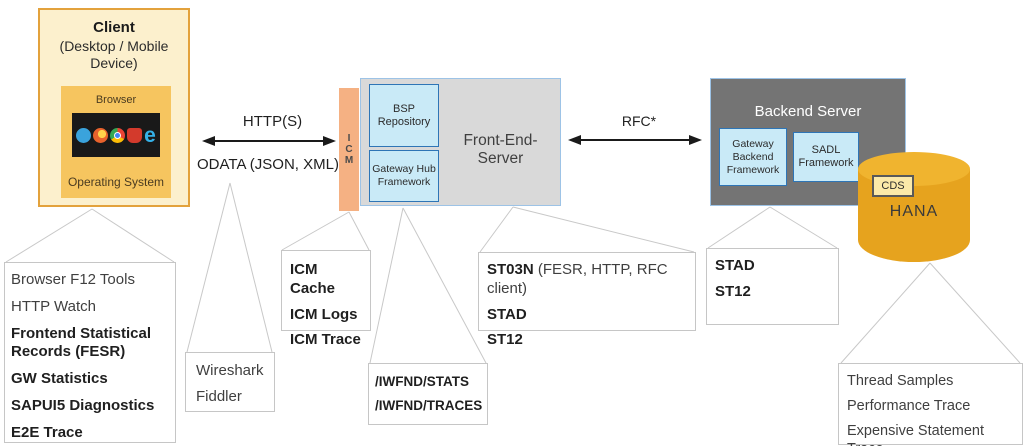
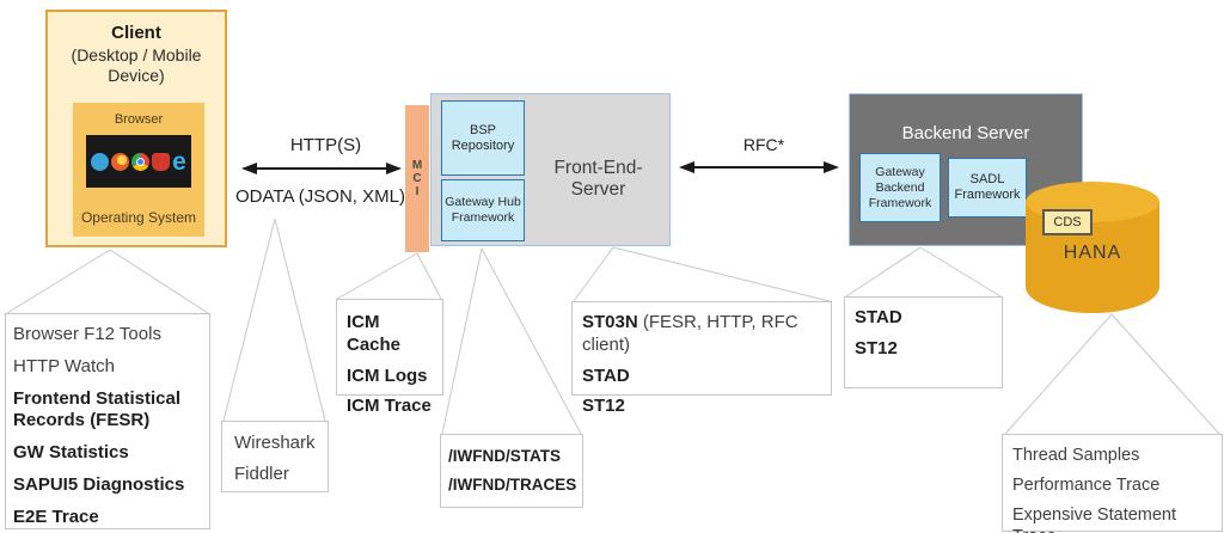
  Client
  (Desktop / Mobile Device)
  Browser
  e
  Operating System
  HTTP(S)
  ODATA (JSON, XML)
  RFC*
- I
+ M
  C
- M
+ I
  BSP Repository
  Gateway Hub Framework
  Front-End-Server
  Backend Server
  Gateway Backend Framework
  SADL Framework
  CDS
  HANA
  Browser F12 Tools
  HTTP Watch
  Frontend Statistical Records (FESR)
  GW Statistics
  SAPUI5 Diagnostics
  E2E Trace
  Wireshark
  Fiddler
  ICM Cache
  ICM Logs
  ICM Trace
  /IWFND/STATS
  /IWFND/TRACES
  ST03N (FESR, HTTP, RFC client)
  STAD
  ST12
  STAD
  ST12
  Thread Samples
  Performance Trace
  Expensive Statement
